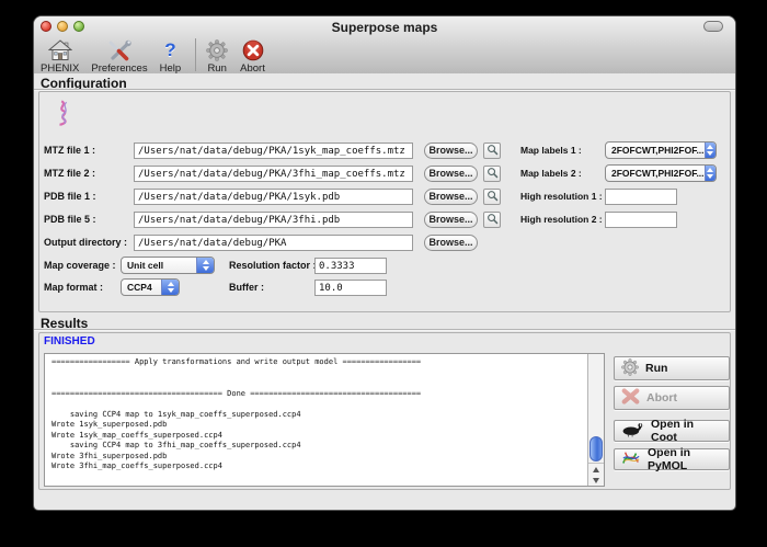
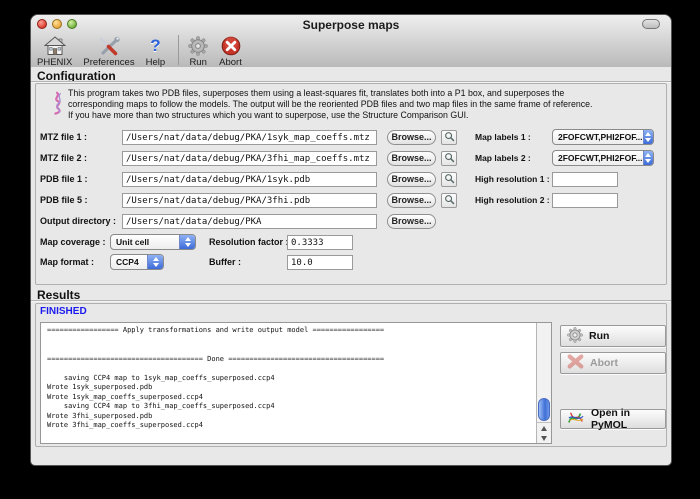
  Superpose maps
  PHENIX
  Preferences
  ?
  Help
  Run
  Abort
  Configuration
+ This program takes two PDB files, superposes them using a least-squares fit, translates both into a P1 box, and superposes the
+ corresponding maps to follow the models. The output will be the reoriented PDB files and two map files in the same frame of reference.
+ If you have more than two structures which you want to superpose, use the Structure Comparison GUI.
  MTZ file 1 :
  /Users/nat/data/debug/PKA/1syk_map_coeffs.mtz
  Browse...
  Map labels 1 :
  2FOFCWT,PHI2FOF...
  MTZ file 2 :
  /Users/nat/data/debug/PKA/3fhi_map_coeffs.mtz
  Browse...
  Map labels 2 :
  2FOFCWT,PHI2FOF...
  PDB file 1 :
  /Users/nat/data/debug/PKA/1syk.pdb
  Browse...
  High resolution 1 :
  PDB file 5 :
  /Users/nat/data/debug/PKA/3fhi.pdb
  Browse...
  High resolution 2 :
  Output directory :
  /Users/nat/data/debug/PKA
  Browse...
  Map coverage :
  Unit cell
  Resolution factor
  0.3333
  Map format :
  CCP4
  Buffer :
  10.0
  Results
  FINISHED
  ================= Apply transformations and write output model =================
  ===================================== Done =====================================
  saving CCP4 map to 1syk_map_coeffs_superposed.ccp4
  Wrote 1syk_superposed.pdb
  Wrote 1syk_map_coeffs_superposed.ccp4
  saving CCP4 map to 3fhi_map_coeffs_superposed.ccp4
  Wrote 3fhi_superposed.pdb
  Wrote 3fhi_map_coeffs_superposed.ccp4
  Run
  Abort
- Open in Coot
  Open in PyMOL
